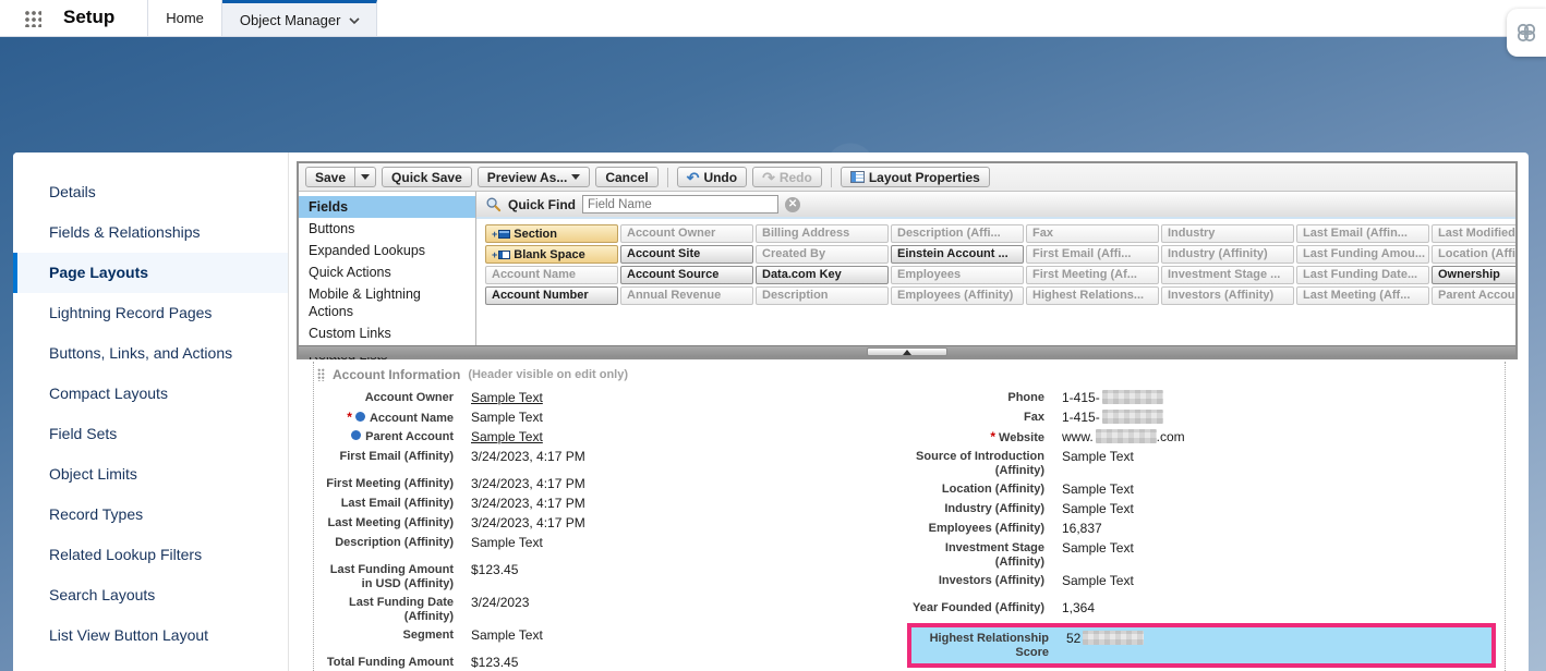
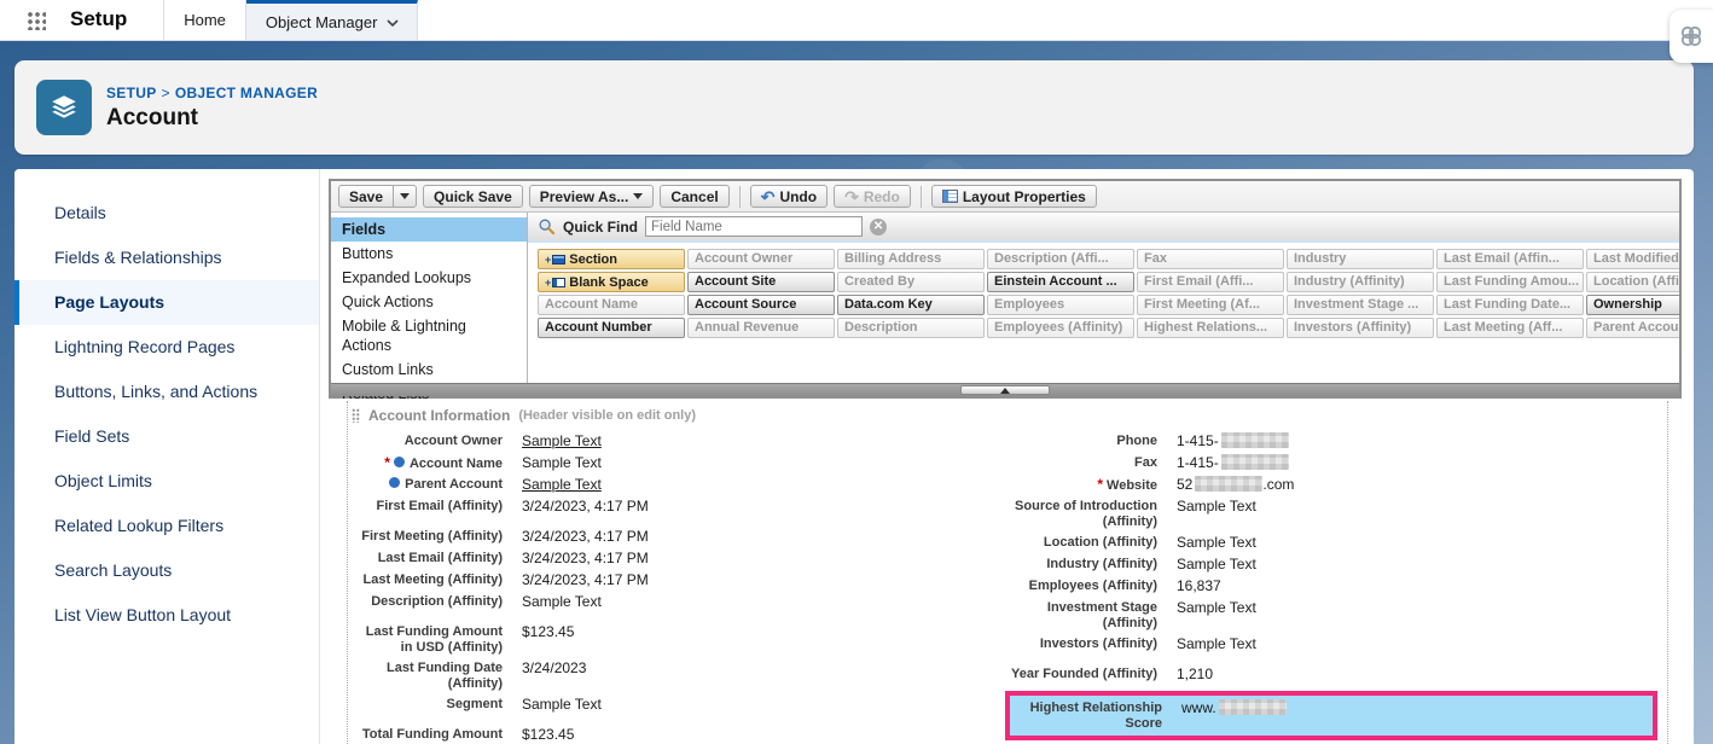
  Setup
  Home
  Object Manager
+ SETUP > OBJECT MANAGER
+ Account
  Details
  Fields & Relationships
  Page Layouts
  Lightning Record Pages
  Buttons, Links, and Actions
- Compact Layouts
  Field Sets
  Object Limits
- Record Types
  Related Lookup Filters
  Search Layouts
  List View Button Layout
  Save
  Quick Save
  Preview As...
  Cancel
  ↶
  Undo
  ↷
  Redo
  Layout Properties
  Fields
  Buttons
  Expanded Lookups
  Quick Actions
  Mobile & Lightning Actions
  Custom Links
  Quick Find
  Field Name
  ✕
  +
  Section
  +
  Blank Space
  Account Name
  Account Number
  Account Owner
  Account Site
  Account Source
  Annual Revenue
  Billing Address
  Created By
  Data.com Key
  Description
  Description (Affi...
  Einstein Account ...
  Employees
  Employees (Affinity)
  Fax
  First Email (Affi...
  First Meeting (Af...
  Highest Relations...
  Industry
  Industry (Affinity)
  Investment Stage ...
  Investors (Affinity)
  Last Email (Affin...
  Last Funding Amou...
  Last Funding Date...
  Last Meeting (Aff...
  Last Modified
  Location (Affi
  Ownership
  Parent Accou
  Account Information
  (Header visible on edit only)
  Account Owner
  Sample Text
  * Account Name
  Sample Text
  Parent Account
  Sample Text
  First Email (Affinity)
  3/24/2023, 4:17 PM
  First Meeting (Affinity)
  3/24/2023, 4:17 PM
  Last Email (Affinity)
  3/24/2023, 4:17 PM
  Last Meeting (Affinity)
  3/24/2023, 4:17 PM
  Description (Affinity)
  Sample Text
  Last Funding Amount in USD (Affinity)
  $123.45
  Last Funding Date (Affinity)
  3/24/2023
  Segment
  Sample Text
  $123.45
  Phone
  1-415-
  Fax
  1-415-
  * Website
- www. .com
+ 52 .com
  Source of Introduction (Affinity)
  Sample Text
  Location (Affinity)
  Sample Text
  Industry (Affinity)
  Sample Text
  Employees (Affinity)
  16,837
  Investment Stage (Affinity)
  Sample Text
  Investors (Affinity)
  Sample Text
  Year Founded (Affinity)
- 1,364
+ 1,210
  Highest Relationship Score
- 52
+ www.
